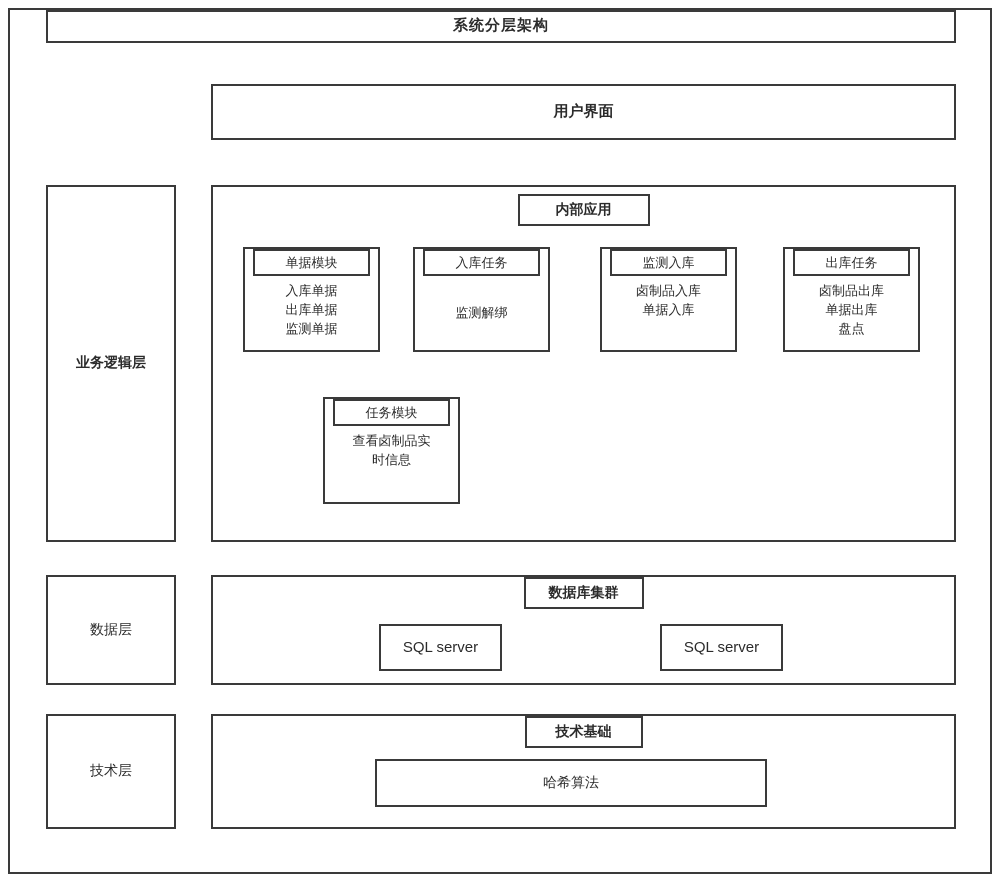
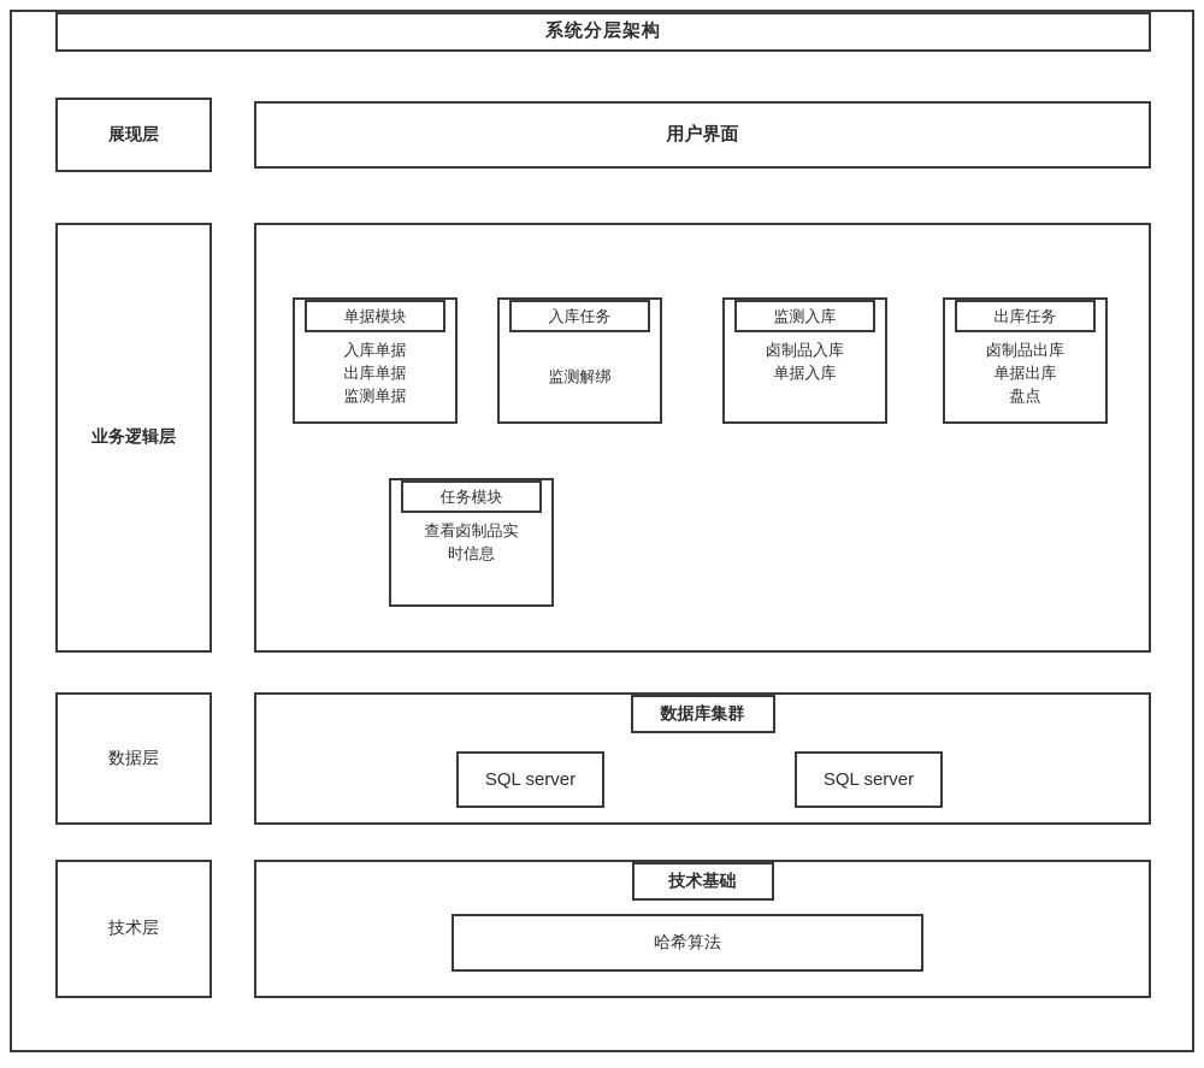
  系统分层架构
+ 展现层
  用户界面
  业务逻辑层
- 内部应用
  单据模块
  入库单据
  出库单据
  监测单据
  入库任务
  监测解绑
  监测入库
  卤制品入库
  单据入库
  出库任务
  卤制品出库
  单据出库
  盘点
  任务模块
  查看卤制品实
  时信息
  数据层
  数据库集群
  SQL server
  SQL server
  技术层
  技术基础
  哈希算法
